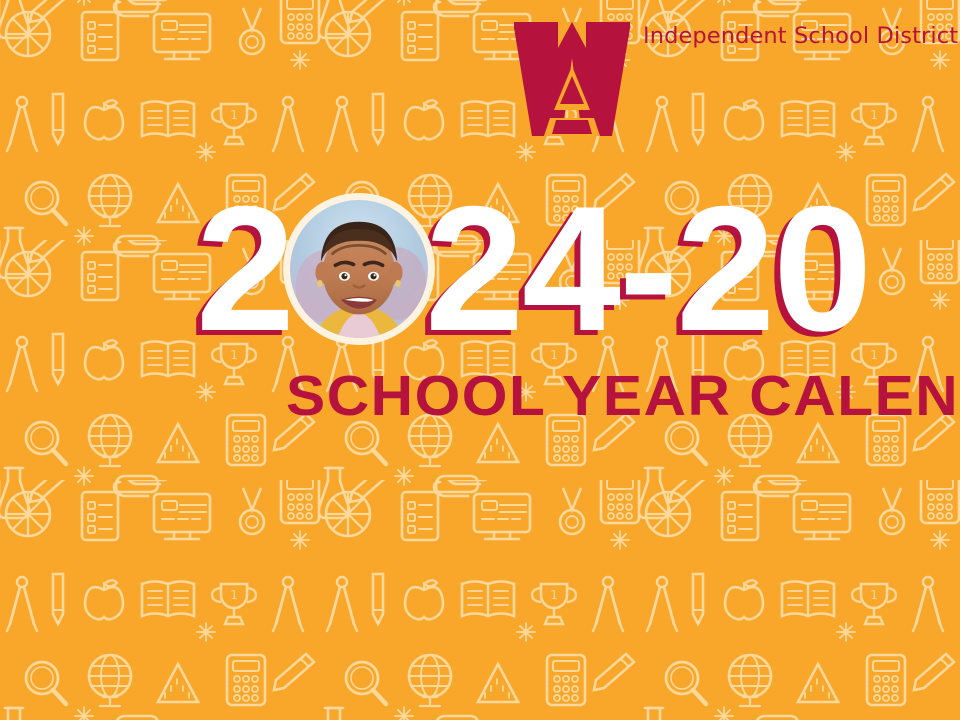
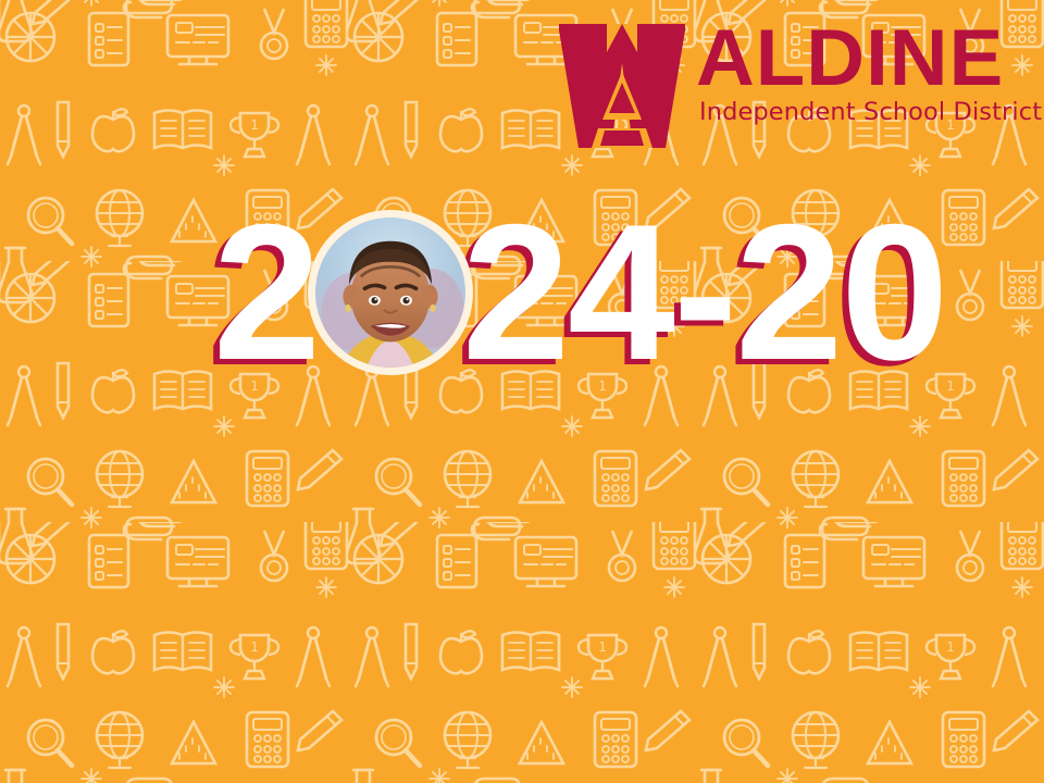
+ ALDINE
  Independent School District
  2
  24-20
- SCHOOL YEAR CALEN
